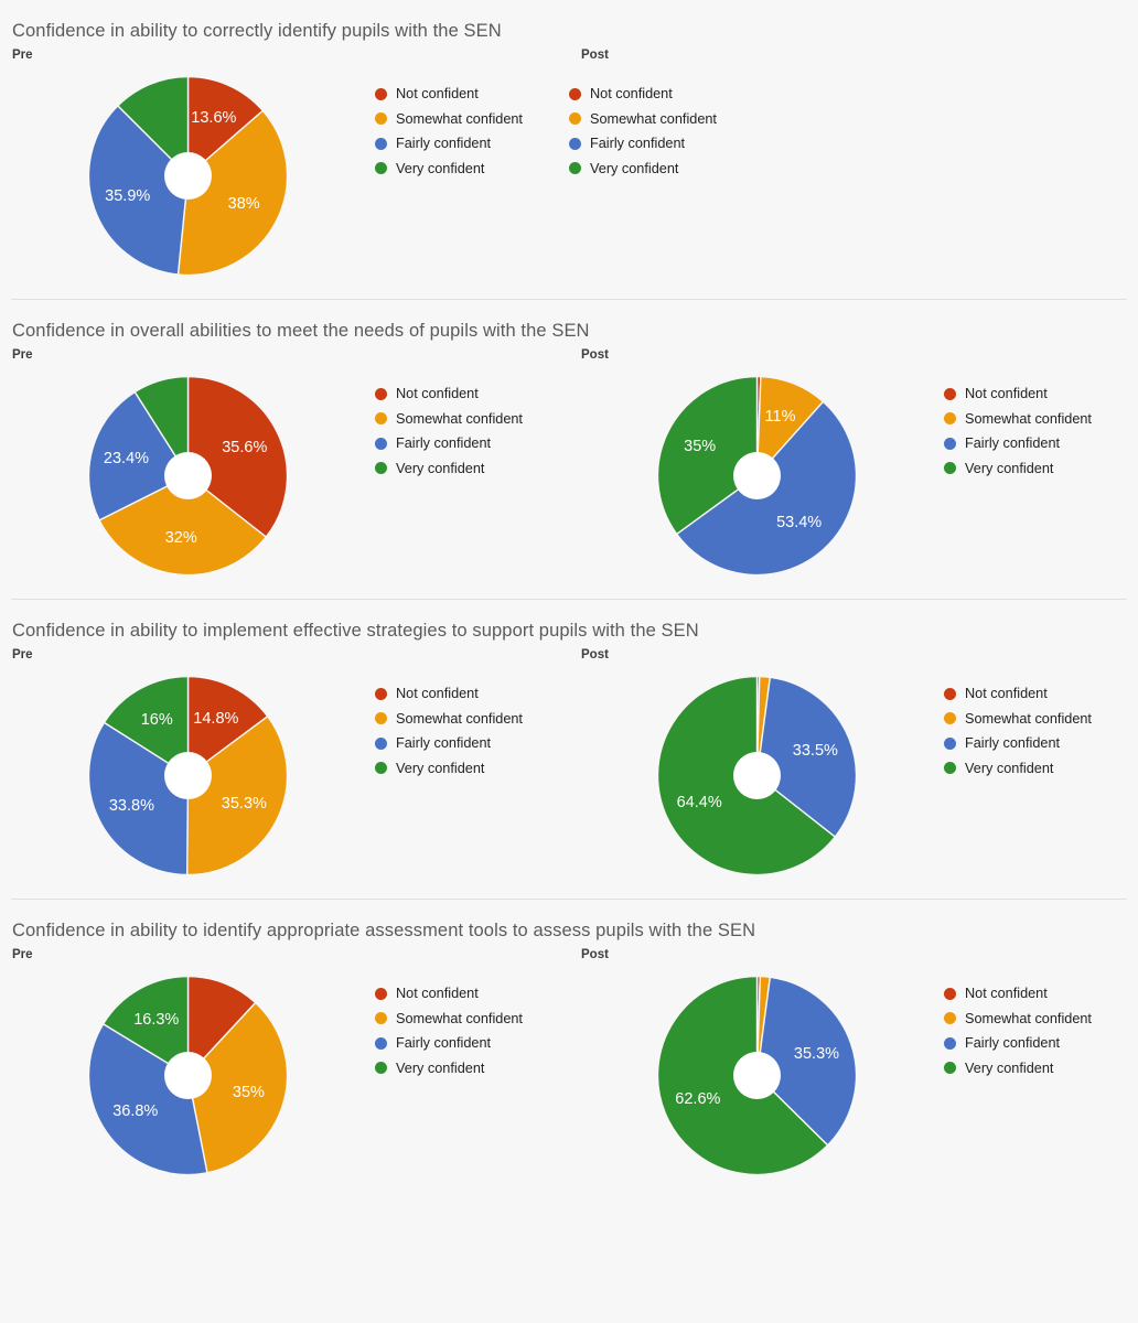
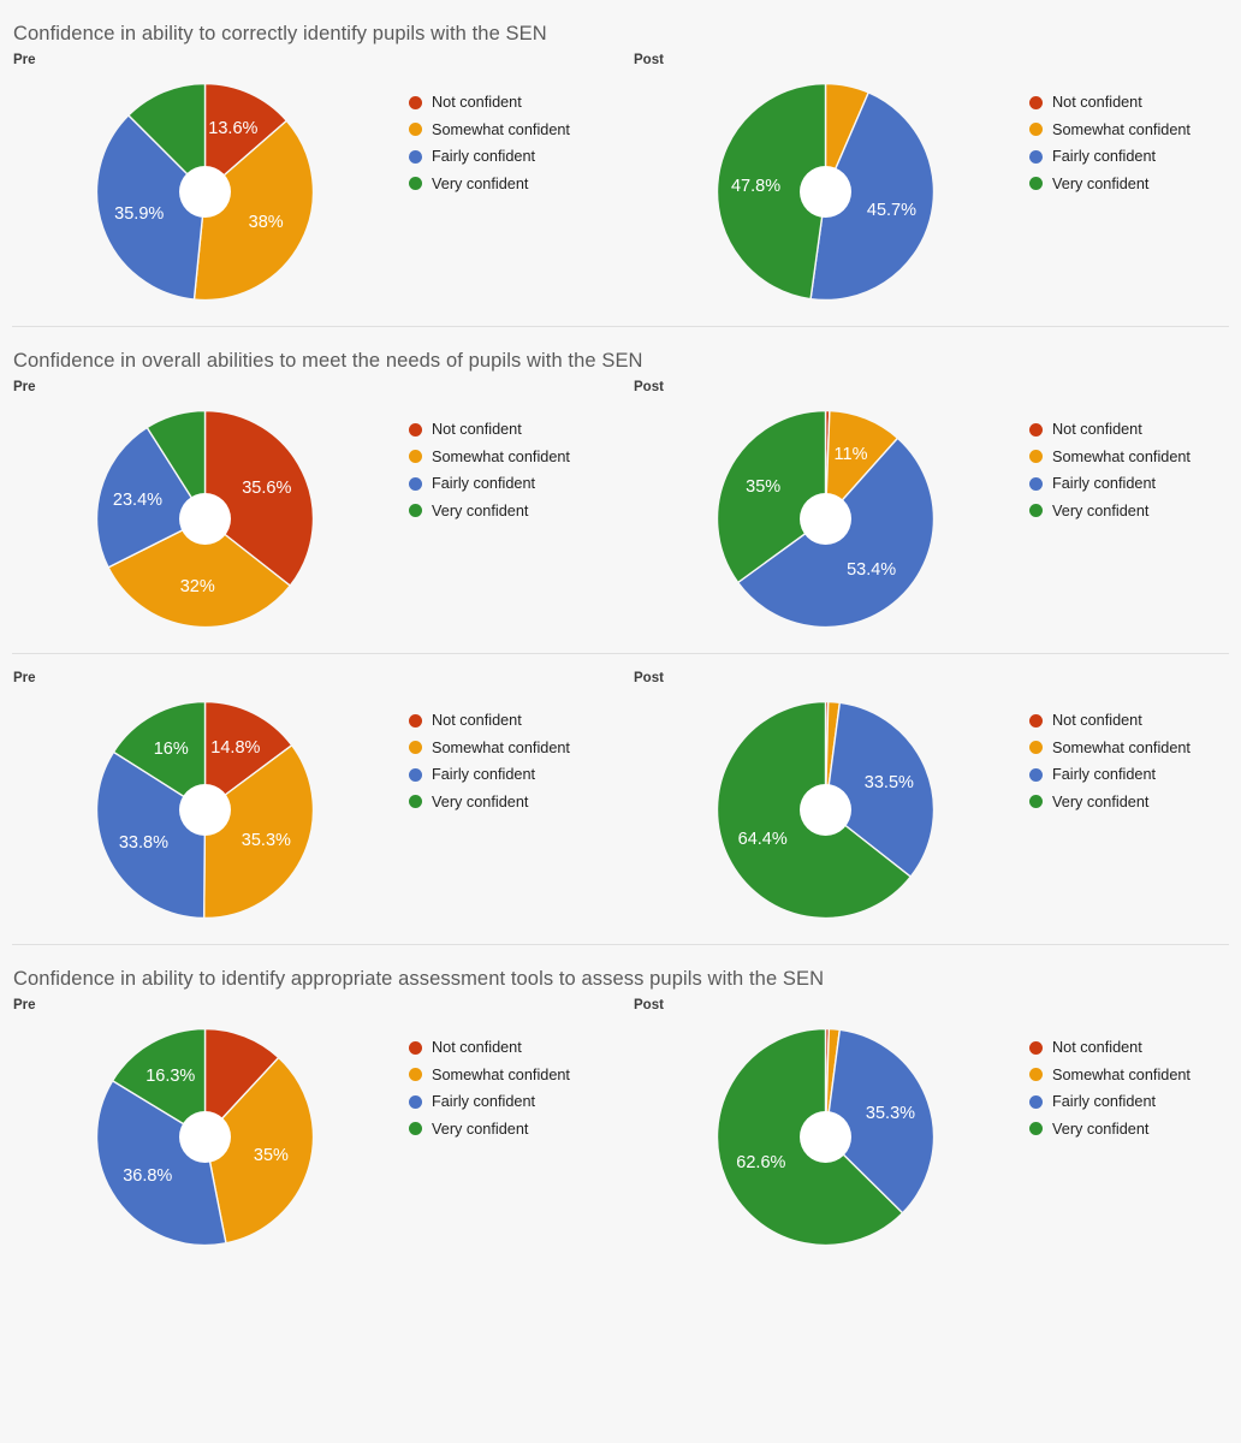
  Confidence in ability to correctly identify pupils with the SEN
  Pre
  13.6%
  38%
  35.9%
  Not confident
  Somewhat confident
  Fairly confident
  Very confident
  Post
+ 45.7%
+ 47.8%
  Not confident
  Somewhat confident
  Fairly confident
  Very confident
  Confidence in overall abilities to meet the needs of pupils with the SEN
  Pre
  35.6%
  32%
  23.4%
  Not confident
  Somewhat confident
  Fairly confident
  Very confident
  Post
  11%
  53.4%
  35%
  Not confident
  Somewhat confident
  Fairly confident
  Very confident
- Confidence in ability to implement effective strategies to support pupils with the SEN
  Pre
  14.8%
  35.3%
  33.8%
  16%
  Not confident
  Somewhat confident
  Fairly confident
  Very confident
  Post
  33.5%
  64.4%
  Not confident
  Somewhat confident
  Fairly confident
  Very confident
  Confidence in ability to identify appropriate assessment tools to assess pupils with the SEN
  Pre
  35%
  36.8%
  16.3%
  Not confident
  Somewhat confident
  Fairly confident
  Very confident
  Post
  35.3%
  62.6%
  Not confident
  Somewhat confident
  Fairly confident
  Very confident
